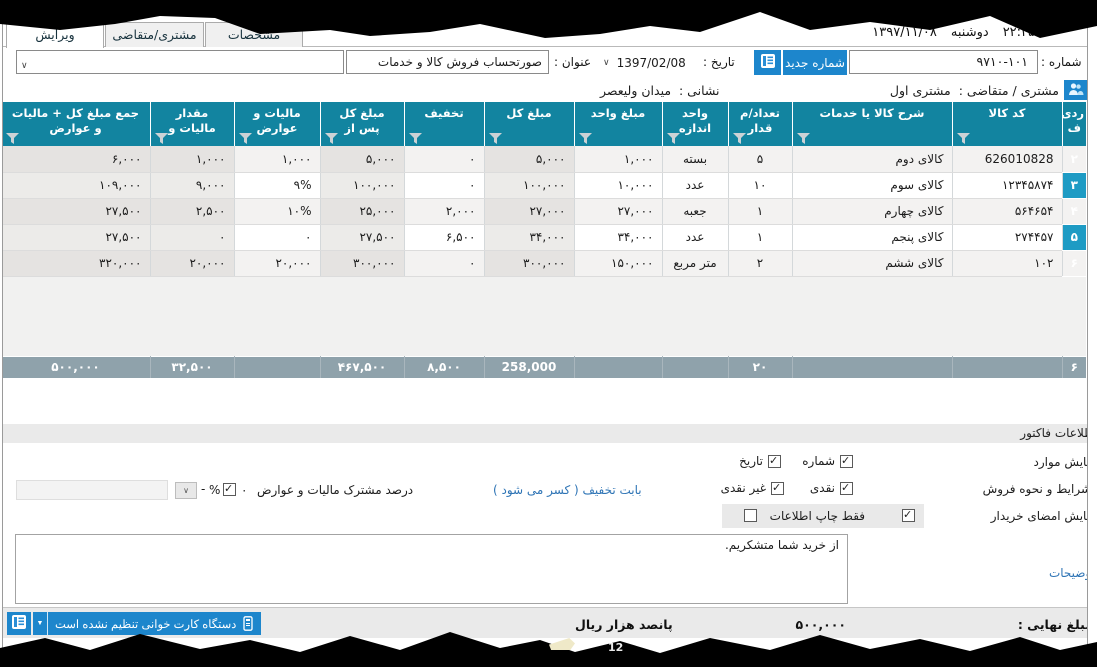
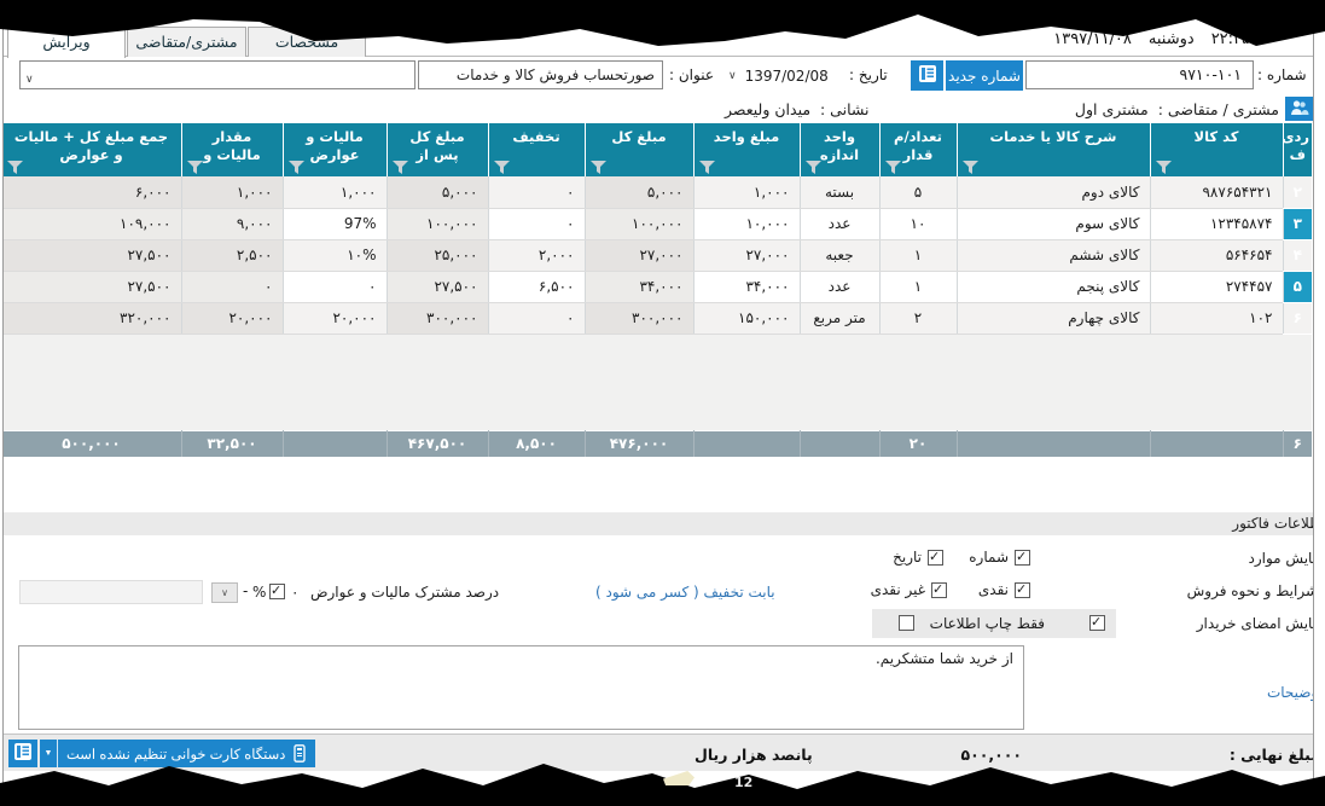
  ویرایش
  مشتری/متقاضی
  مشخصات
  ۲۲:۴
  دوشنبه
  ۱۳۹۷/۱۱/۰۸
  ∨
  صورتحساب فروش کالا و خدمات
  عنوان :
  ∨
  1397/02/08
  تاریخ :
  شماره جدید
  ۹۷۱۰-۱۰۱
  شماره :
  مشتری / متقاضی : مشتری اول
  نشانی : میدان ولیعصر
  ردیف	کد کالا	شرح کالا یا خدمات	تعداد/مقدار	واحداندازه	مبلغ واحد	مبلغ کل	تخفیف	مبلغ کلپس از	مالیات وعوارض	مقدارمالیات و	جمع مبلغ کل + مالیاتو عوارض
- 	626010828	کالای دوم	۵	بسته	۱,۰۰۰	۵,۰۰۰	۰	۵,۰۰۰	۱,۰۰۰	۱,۰۰۰	۶,۰۰۰
+ 	۹۸۷۶۵۴۳۲۱	کالای دوم	۵	بسته	۱,۰۰۰	۵,۰۰۰	۰	۵,۰۰۰	۱,۰۰۰	۱,۰۰۰	۶,۰۰۰
- ۳	۱۲۳۴۵۸۷۴	کالای سوم	۱۰	عدد	۱۰,۰۰۰	۱۰۰,۰۰۰	۰	۱۰۰,۰۰۰	۹%	۹,۰۰۰	۱۰۹,۰۰۰
+ ۳	۱۲۳۴۵۸۷۴	کالای سوم	۱۰	عدد	۱۰,۰۰۰	۱۰۰,۰۰۰	۰	۱۰۰,۰۰۰	97%	۹,۰۰۰	۱۰۹,۰۰۰
- 	۵۶۴۶۵۴	کالای چهارم	۱	جعبه	۲۷,۰۰۰	۲۷,۰۰۰	۲,۰۰۰	۲۵,۰۰۰	۱۰%	۲,۵۰۰	۲۷,۵۰۰
+ 	۵۶۴۶۵۴	کالای ششم	۱	جعبه	۲۷,۰۰۰	۲۷,۰۰۰	۲,۰۰۰	۲۵,۰۰۰	۱۰%	۲,۵۰۰	۲۷,۵۰۰
  ۵	۲۷۴۴۵۷	کالای پنجم	۱	عدد	۳۴,۰۰۰	۳۴,۰۰۰	۶,۵۰۰	۲۷,۵۰۰	۰	۰	۲۷,۵۰۰
- 	۱۰۲	کالای ششم	۲	متر مربع	۱۵۰,۰۰۰	۳۰۰,۰۰۰	۰	۳۰۰,۰۰۰	۲۰,۰۰۰	۲۰,۰۰۰	۳۲۰,۰۰۰
+ 	۱۰۲	کالای چهارم	۲	متر مربع	۱۵۰,۰۰۰	۳۰۰,۰۰۰	۰	۳۰۰,۰۰۰	۲۰,۰۰۰	۲۰,۰۰۰	۳۲۰,۰۰۰
- ۶			۲۰			258,000	۸,۵۰۰	۴۶۷,۵۰۰		۳۲,۵۰۰	۵۰۰,۰۰۰
+ ۶			۲۰			۴۷۶,۰۰۰	۸,۵۰۰	۴۶۷,۵۰۰		۳۲,۵۰۰	۵۰۰,۰۰۰
  لاعات فاکتور
  ایش موارد
  شماره
  تاریخ
  شرایط و نحوه فروش
  نقدی
  غیر نقدی
  بابت تخفیف ( کسر می شود )
  درصد مشترک مالیات و عوارض
  ۰
  %
  -
  ∨
  ایش امضای خریدار
  فقط چاپ اطلاعات
  از خرید شما متشکریم.
  ضیحات
  بلغ نهایی :
  ۵۰۰,۰۰۰
  پانصد هزار ریال
  دستگاه کارت خوانی تنظیم نشده است
  12
